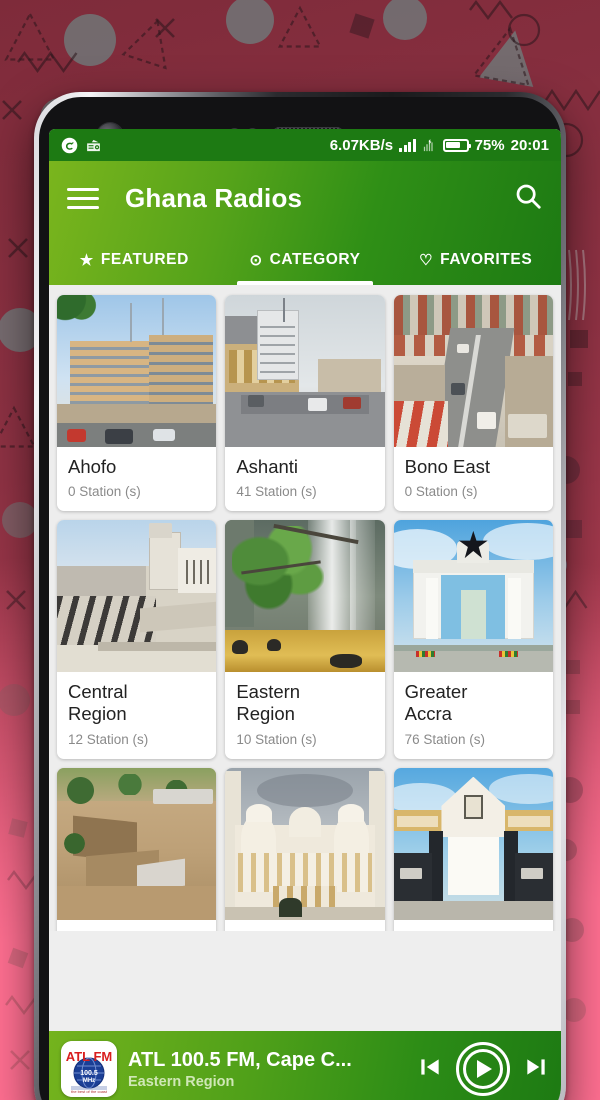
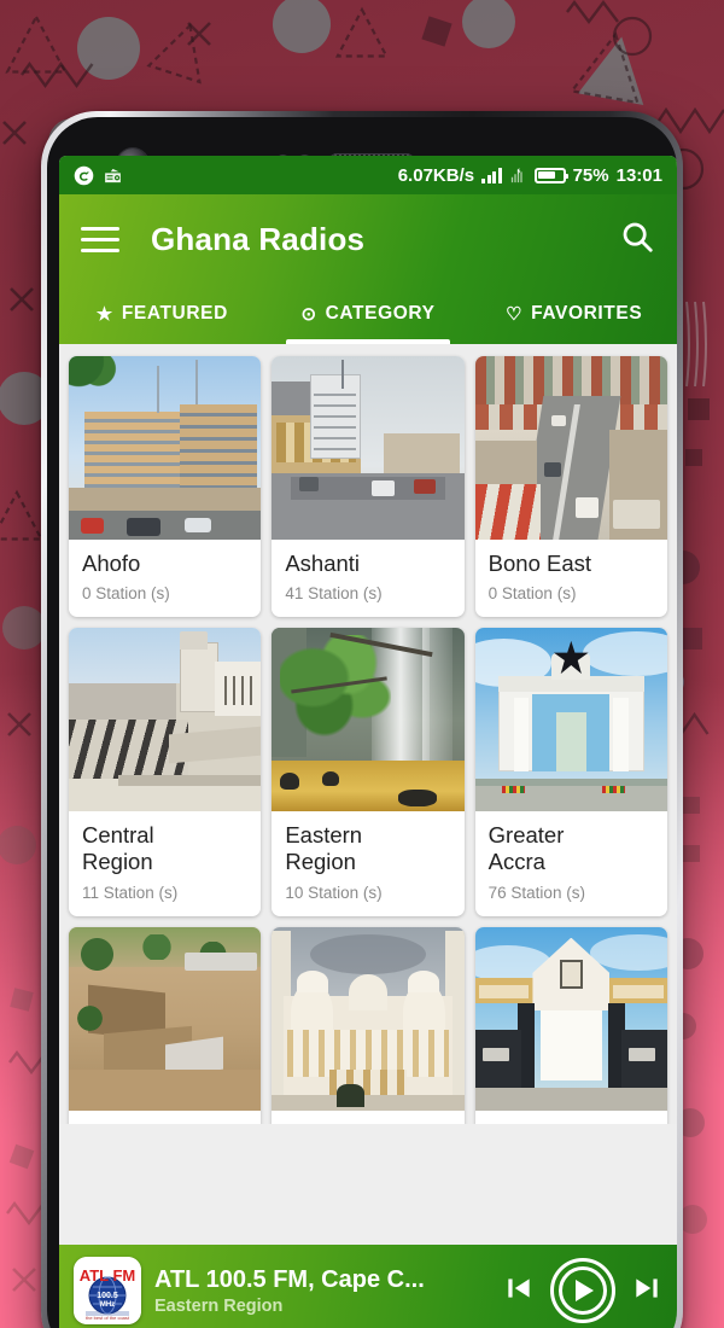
  6.07KB/s
  75%
- 20:01
+ 13:01
  Ghana Radios
  ★
  FEATURED
  ⊙
  CATEGORY
  ♡
  FAVORITES
  Ahofo
  0 Station (s)
  Ashanti
  41 Station (s)
  Bono East
  0 Station (s)
  Central
  Region
- 12 Station (s)
+ 11 Station (s)
  Eastern
  Region
  10 Station (s)
  Greater
  Accra
  76 Station (s)
  ATL FM
  ATL 100.5 FM, Cape C...
  Eastern Region
